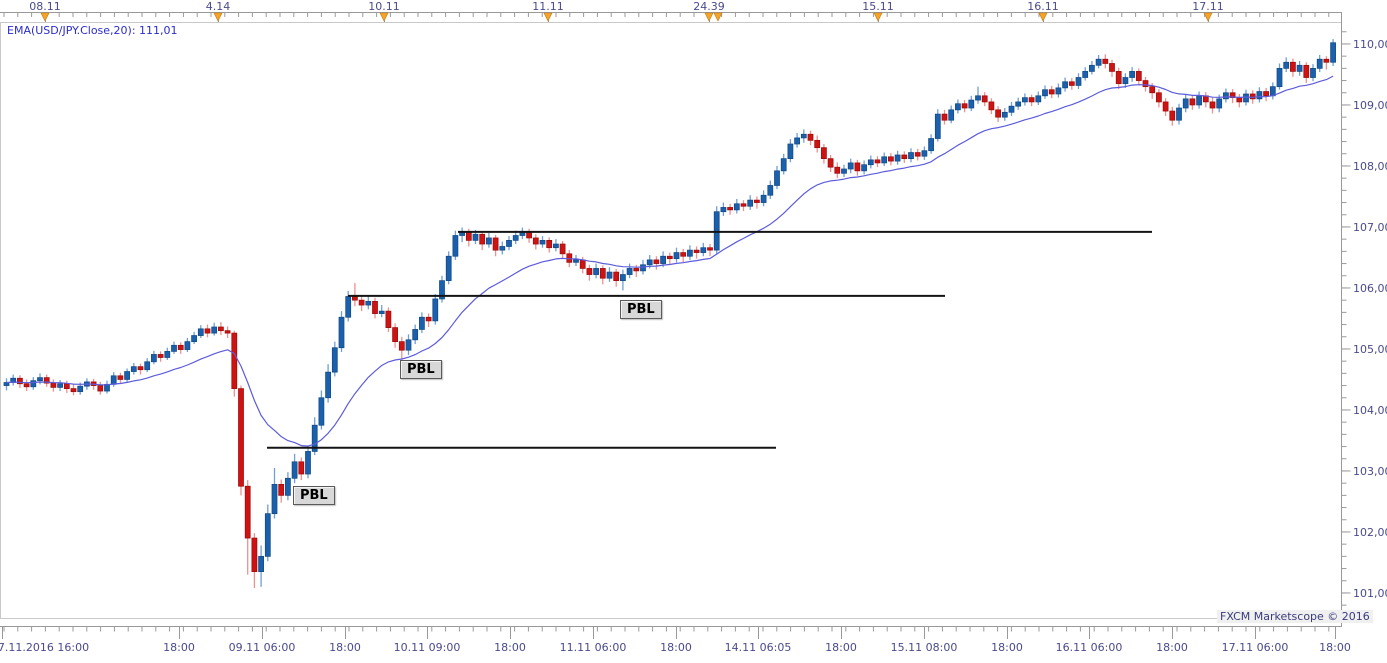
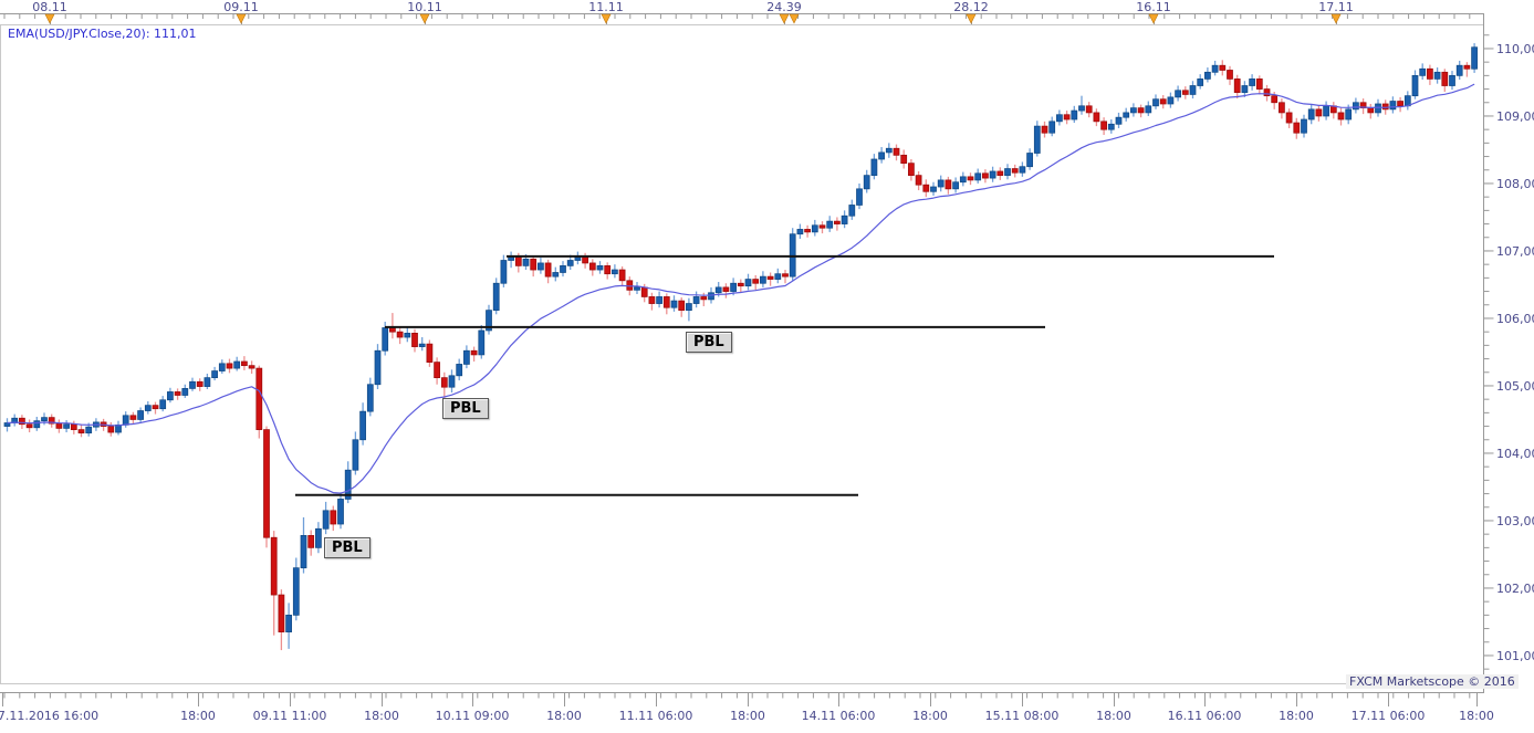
  08.11
- 4.14
+ 09.11
  10.11
  11.11
  24.39
- 15.11
+ 28.12
  16.11
  17.11
  7.11.2016 16:00
  18:00
- 09.11 06:00
+ 09.11 11:00
  18:00
  10.11 09:00
  18:00
  11.11 06:00
  18:00
- 14.11 06:05
+ 14.11 06:00
  18:00
  15.11 08:00
  18:00
  16.11 06:00
  18:00
  17.11 06:00
  18:00
  110,0
  109,0
  108,0
  107,0
  106,0
  105,0
  104,0
  103,0
  102,0
  101,0
  EMA(USD/JPY.Close,20): 111,01
  FXCM Marketscope © 2016
  PBL
  PBL
  PBL
